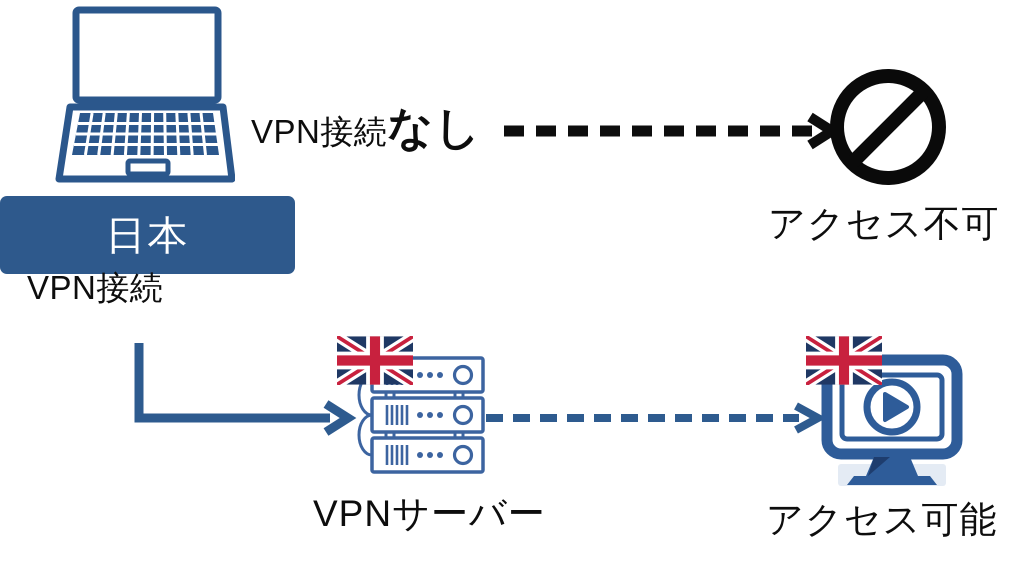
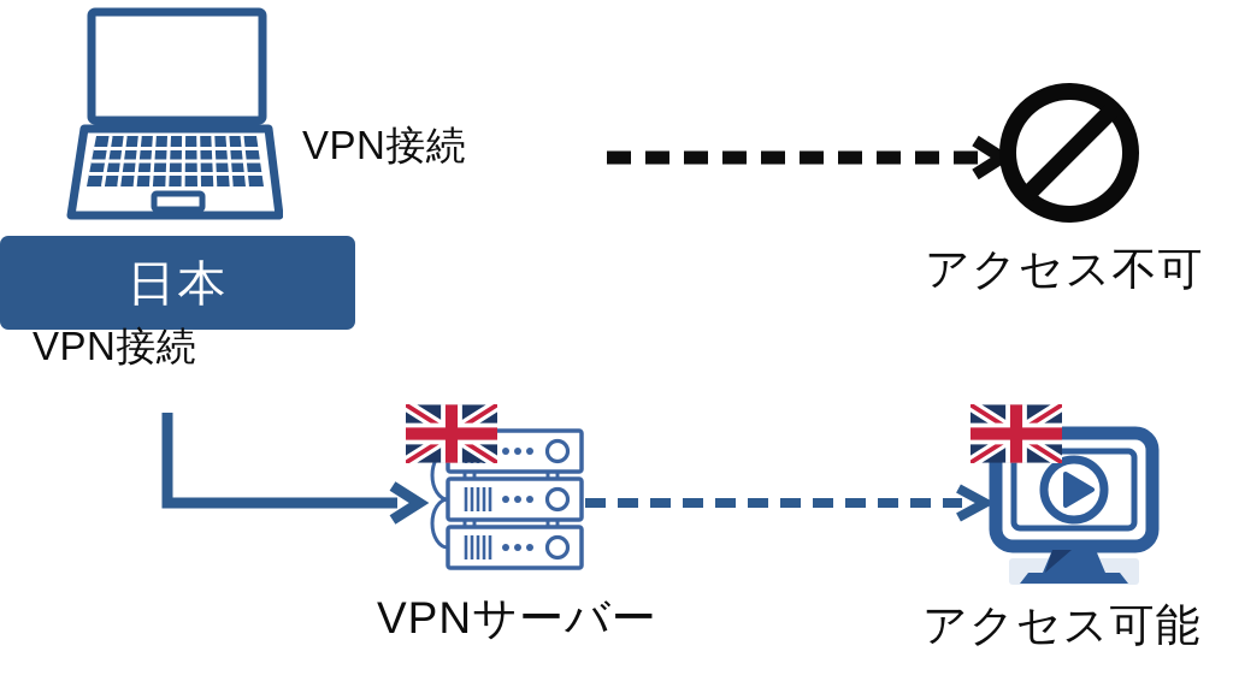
  日本
  VPN接続
- なし
  アクセス不可
  VPN接続
  VPNサーバー
  アクセス可能
